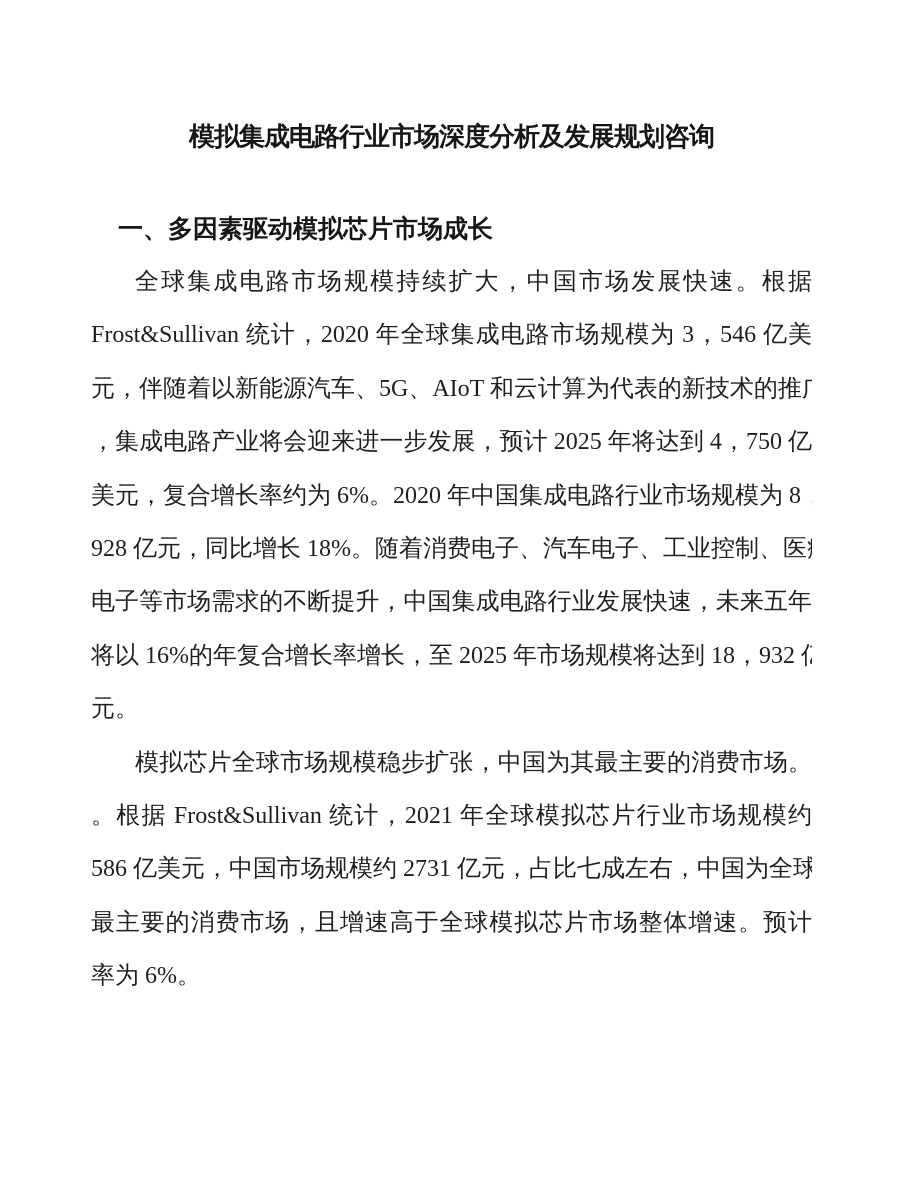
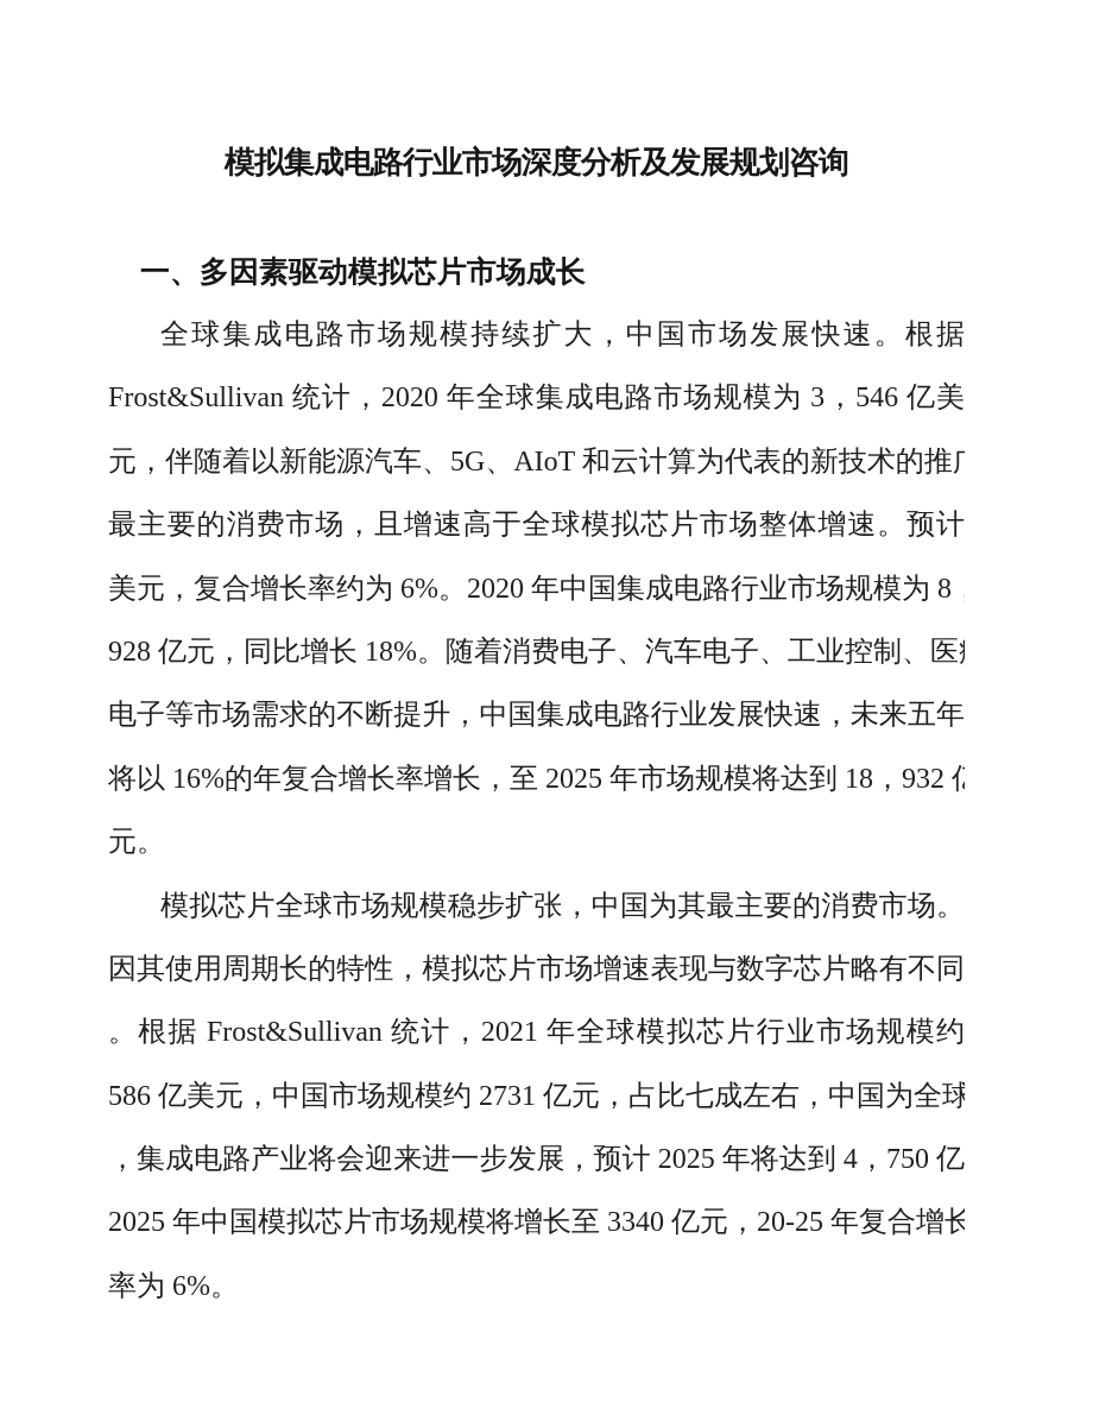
  模拟集成电路行业市场深度分析及发展规划咨询
  一、多因素驱动模拟芯片市场成长
  全球集成电路市场规模持续扩大，中国市场发展快速。根据
  Frost&Sullivan 统计，2020 年全球集成电路市场规模为 3，546 亿美
  元，伴随着以新能源汽车、5G、AIoT 和云计算为代表的新技术的推
- ，集成电路产业将会迎来进一步发展，预计 2025 年将达到 4，750 亿
+ 最主要的消费市场，且增速高于全球模拟芯片市场整体增速。预计
  美元，复合增长率约为 6%。2020 年中国集成电路行业市场规模为 8
  928 亿元，同比增长 18%。随着消费电子、汽车电子、工业控制、医
  电子等市场需求的不断提升，中国集成电路行业发展快速，未来五年
  将以 16%的年复合增长率增长，至 2025 年市场规模将达到 18，932
  元。
  模拟芯片全球市场规模稳步扩张，中国为其最主要的消费市场。
+ 因其使用周期长的特性，模拟芯片市场增速表现与数字芯片略有不同
  。根据 Frost&Sullivan 统计，2021 年全球模拟芯片行业市场规模约
  586 亿美元，中国市场规模约 2731 亿元，占比七成左右，中国为全球
- 最主要的消费市场，且增速高于全球模拟芯片市场整体增速。预计
+ ，集成电路产业将会迎来进一步发展，预计 2025 年将达到 4，750 亿
+ 2025 年中国模拟芯片市场规模将增长至 3340 亿元，20-25 年复合增长
  率为 6%。
